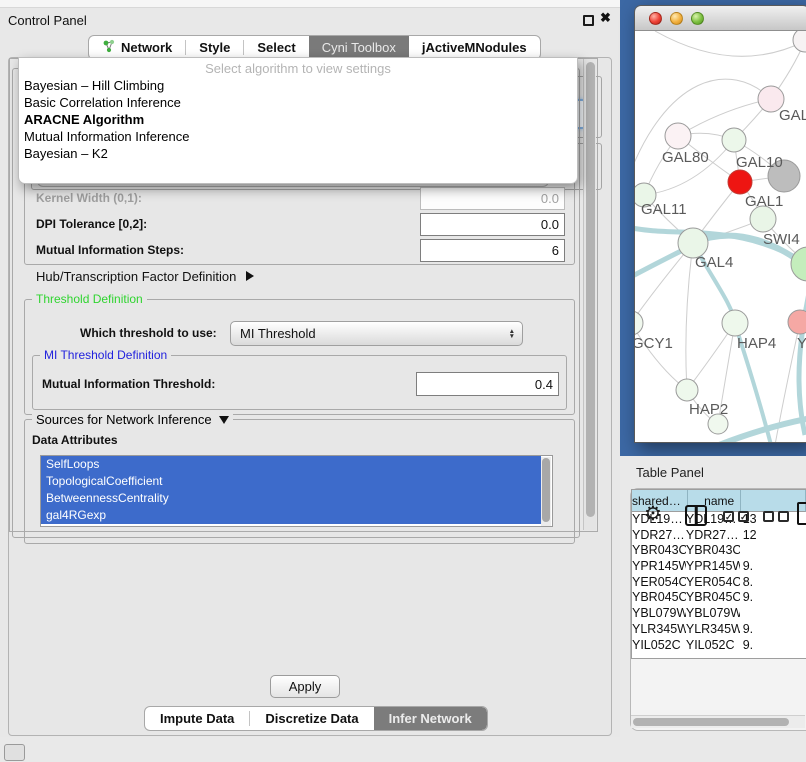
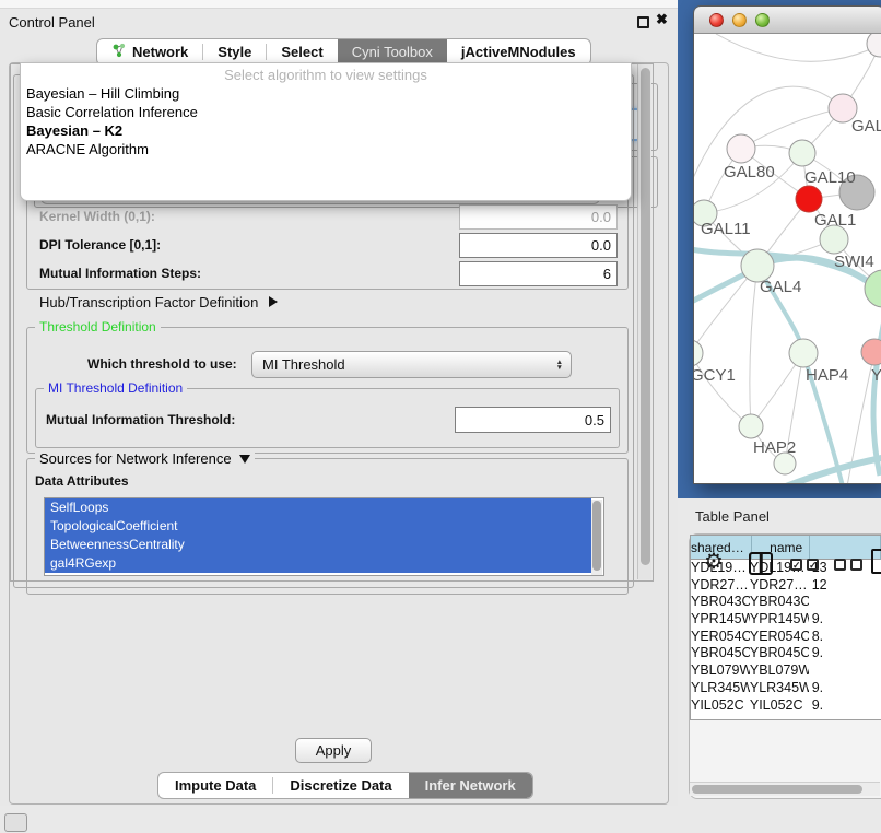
  Control Panel
  ✖
  Network
  Style
  Select
  Cyni Toolbox
  jActiveMNodules
  Kernel Width (0,1):
  0.0
- DPI Tolerance [0,2]:
+ DPI Tolerance [0,1]:
  0.0
  Mutual Information Steps:
  6
  Hub/Transcription Factor Definition
  Threshold Definition
  Which threshold to use:
  MI Threshold
  MI Threshold Definition
  Mutual Information Threshold:
- 0.4
+ 0.5
  Sources for Network Inference
  Data Attributes
  SelfLoops
  TopologicalCoefficient
  BetweennessCentrality
  gal4RGexp
  Apply
  Impute Data
  Discretize Data
  Infer Network
  Select algorithm to view settings
  Bayesian – Hill Climbing
  Basic Correlation Inference
- ARACNE Algorithm
+ Bayesian – K2
- Mutual Information Inference
- Bayesian – K2
+ ARACNE Algorithm
  GAL
  GAL80
  GAL10
  GAL1
  GAL11
  GAL4
  SWI4
  GCY1
  HAP4
  Y
  HAP2
  Table Panel
  ⚙
  ✓
  ✓
  shared…
  name
  YDL19…
  YDL19…
  13
  YDR27…
  YDR27…
  12
  YBR043C
  YBR043C
  YPR145W
  YPR145W
  9.
  YER054C
  YER054C
  8.
  YBR045C
  YBR045C
  9.
  YBL079W
  YBL079W
  YLR345W
  YLR345W
  9.
  YIL052C
  YIL052C
  9.
